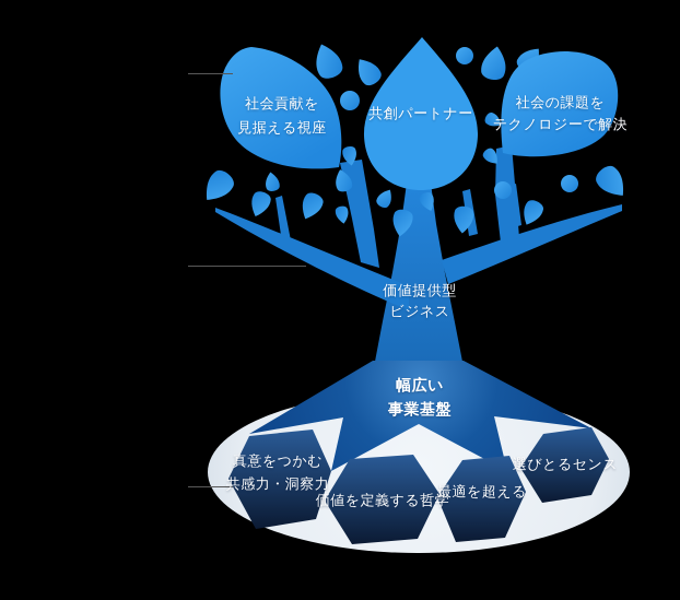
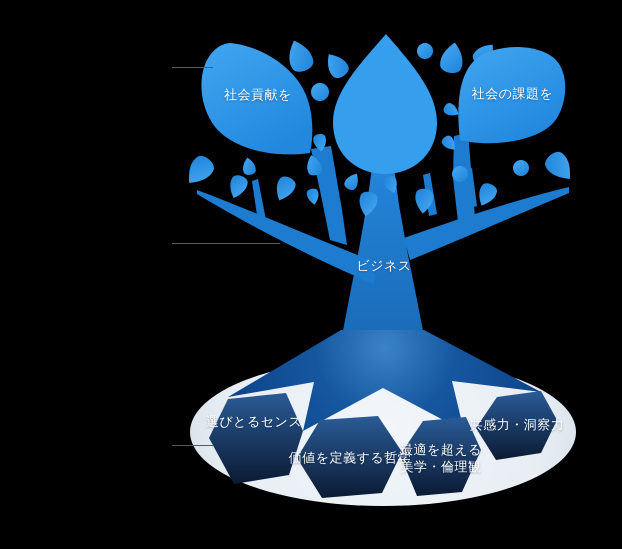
  社会貢献を
- 見据える視座
- 共創パートナー
  社会の課題を
- テクノロジーで解決
- 価値提供型
  ビジネス
- 幅広い
- 事業基盤
- 真意をつかむ
- 共感力・洞察力
+ 選びとるセンス
  価値を定義する哲学
  最適を超える
+ 美学・倫理観
- 選びとるセンス
+ 共感力・洞察力
